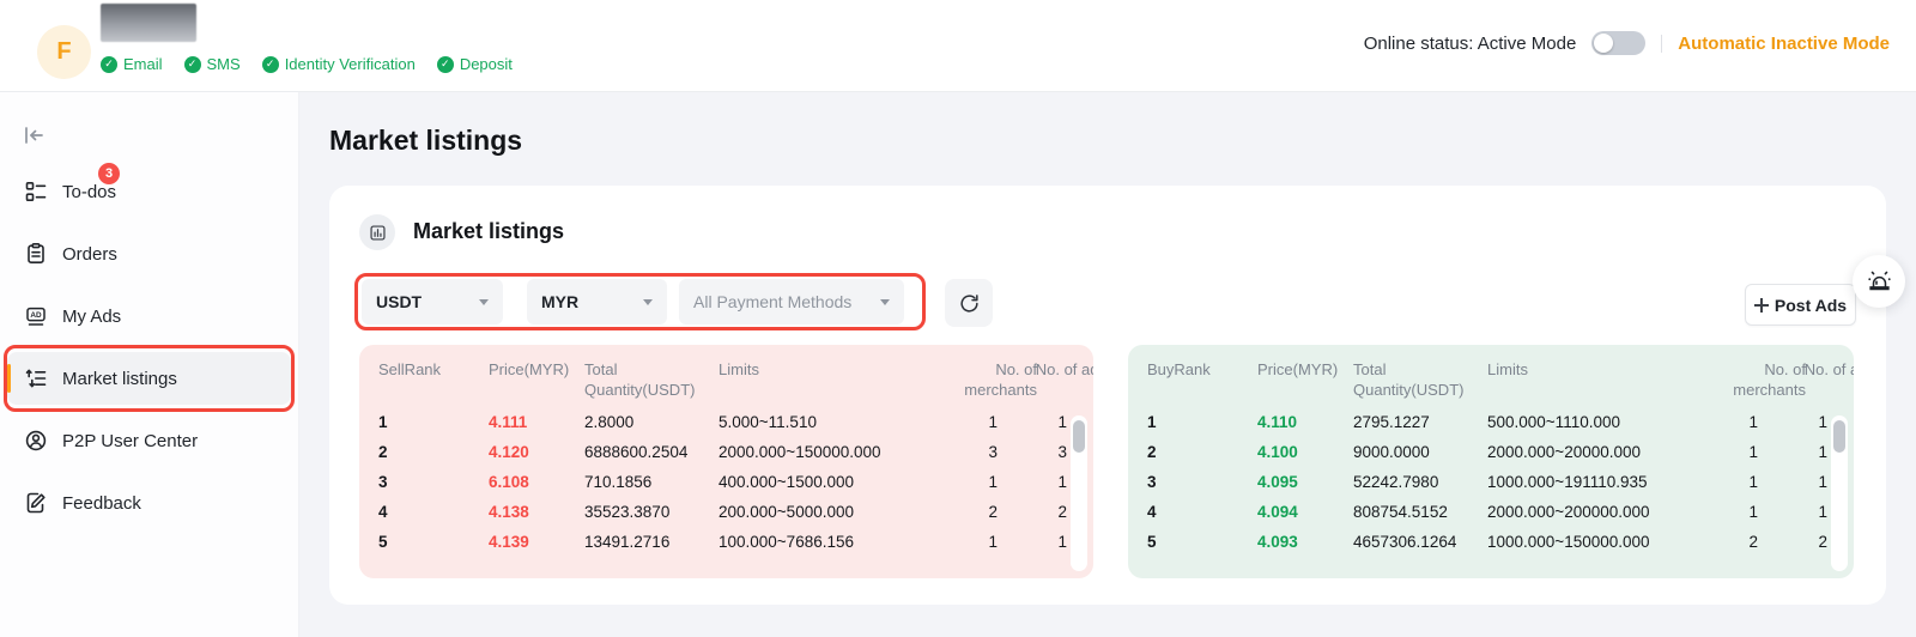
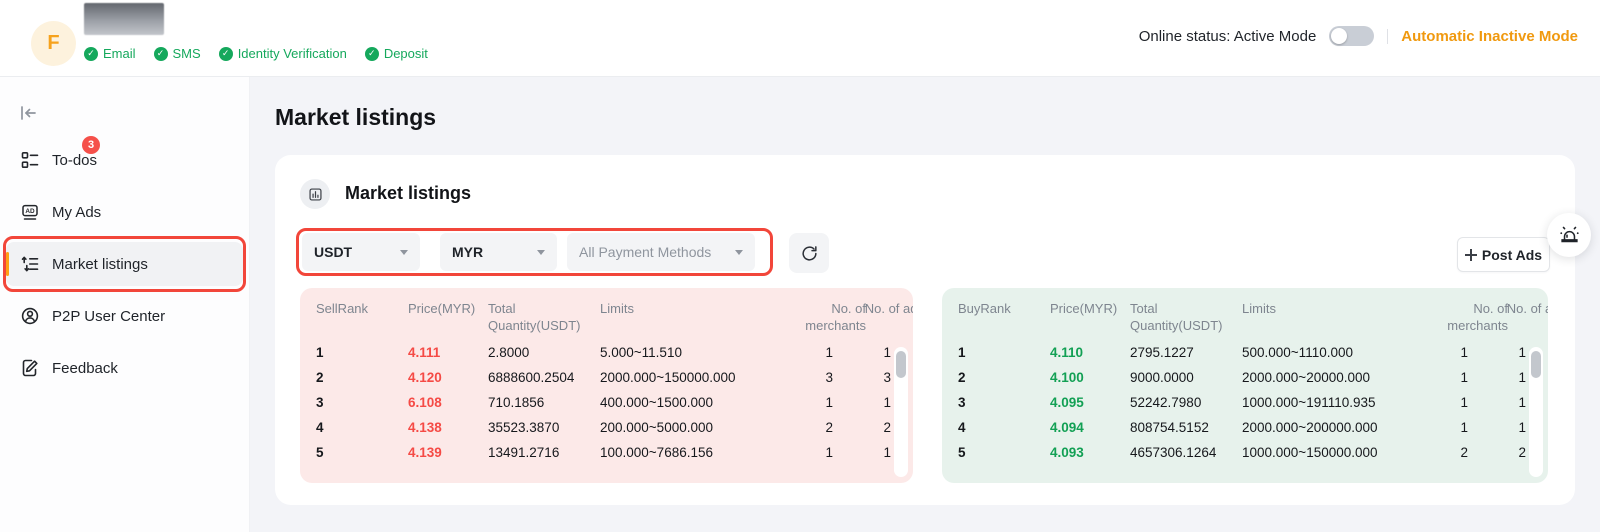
  F
  ✓
  Email
  ✓
  SMS
  ✓
  Identity Verification
  ✓
  Deposit
  Online status: Active Mode
  Automatic Inactive Mode
  To-dos
  3
- Orders
  My Ads
  Market listings
  P2P User Center
  Feedback
  Market listings
  Market listings
  USDT
  MYR
  All Payment Methods
  Post Ads
  SellRank
  Price(MYR)
  Total Quantity(USDT)
  Limits
  No. of merchants
  No. of a
  1
  4.111
  2.8000
  5.000~11.510
  1
  1
  2
  4.120
  6888600.2504
  2000.000~150000.000
  3
  3
  3
  6.108
  710.1856
  400.000~1500.000
  1
  1
  4
  4.138
  35523.3870
  200.000~5000.000
  2
  2
  5
  4.139
  13491.2716
  100.000~7686.156
  1
  1
  BuyRank
  Price(MYR)
  Total Quantity(USDT)
  Limits
  No. of merchants
  1
  4.110
  2795.1227
  500.000~1110.000
  1
  1
  2
  4.100
  9000.0000
  2000.000~20000.000
  1
  1
  3
  4.095
  52242.7980
  1000.000~191110.935
  1
  1
  4
  4.094
  808754.5152
  2000.000~200000.000
  1
  1
  5
  4.093
  4657306.1264
  1000.000~150000.000
  2
  2
